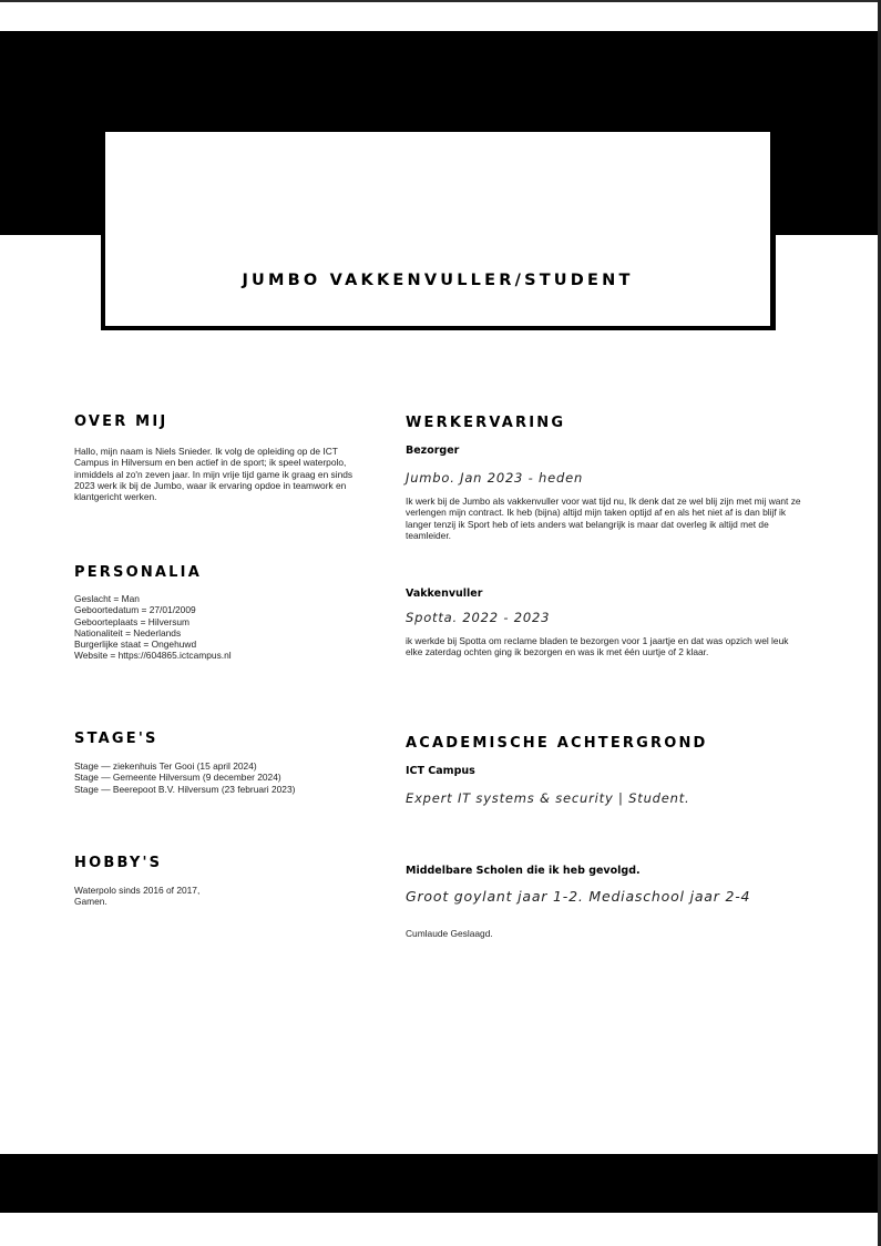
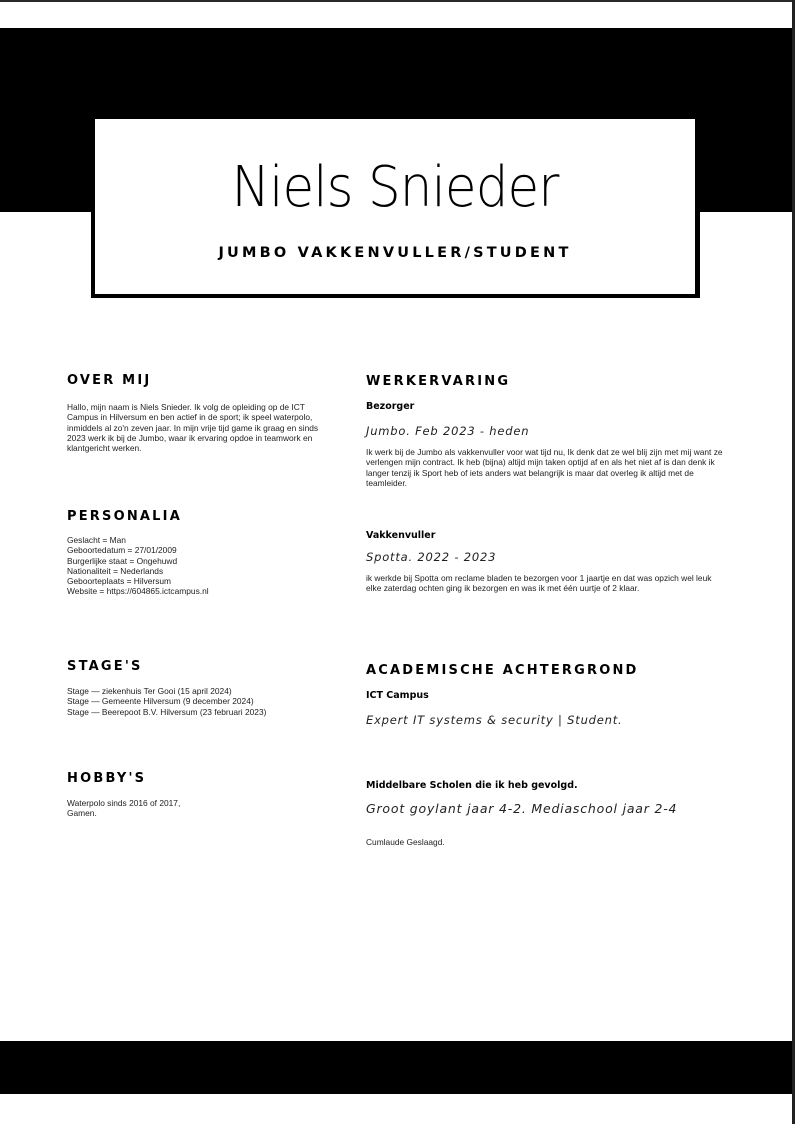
+ Niels Snieder
  JUMBO VAKKENVULLER/STUDENT
  OVER MIJ
  Hallo, mijn naam is Niels Snieder. Ik volg de opleiding op de ICT Campus in Hilversum en ben actief in de sport; ik speel waterpolo, inmiddels al zo'n zeven jaar. In mijn vrije tijd game ik graag en sinds 2023 werk ik bij de Jumbo, waar ik ervaring opdoe in teamwork en klantgericht werken.
  PERSONALIA
  Geslacht = Man
  Geboortedatum = 27/01/2009
- Geboorteplaats = Hilversum
+ Burgerlijke staat = Ongehuwd
  Nationaliteit = Nederlands
- Burgerlijke staat = Ongehuwd
+ Geboorteplaats = Hilversum
  Website = https://604865.ictcampus.nl
  STAGE'S
  Stage — ziekenhuis Ter Gooi (15 april 2024)
  Stage — Gemeente Hilversum (9 december 2024)
  Stage — Beerepoot B.V. Hilversum (23 februari 2023)
  HOBBY'S
  Waterpolo sinds 2016 of 2017,
  Gamen.
  WERKERVARING
  Bezorger
- Jumbo. Jan 2023 - heden
+ Jumbo. Feb 2023 - heden
- Ik werk bij de Jumbo als vakkenvuller voor wat tijd nu, Ik denk dat ze wel blij zijn met mij want ze verlengen mijn contract. Ik heb (bijna) altijd mijn taken optijd af en als het niet af is dan blijf ik langer tenzij ik Sport heb of iets anders wat belangrijk is maar dat overleg ik altijd met de teamleider.
+ Ik werk bij de Jumbo als vakkenvuller voor wat tijd nu, Ik denk dat ze wel blij zijn met mij want ze verlengen mijn contract. Ik heb (bijna) altijd mijn taken optijd af en als het niet af is dan denk ik langer tenzij ik Sport heb of iets anders wat belangrijk is maar dat overleg ik altijd met de teamleider.
  Vakkenvuller
  Spotta. 2022 - 2023
  ik werkde bij Spotta om reclame bladen te bezorgen voor 1 jaartje en dat was opzich wel leuk elke zaterdag ochten ging ik bezorgen en was ik met één uurtje of 2 klaar.
  ACADEMISCHE ACHTERGROND
  ICT Campus
  Expert IT systems & security | Student.
  Middelbare Scholen die ik heb gevolgd.
- Groot goylant jaar 1-2. Mediaschool jaar 2-4
+ Groot goylant jaar 4-2. Mediaschool jaar 2-4
  Cumlaude Geslaagd.
